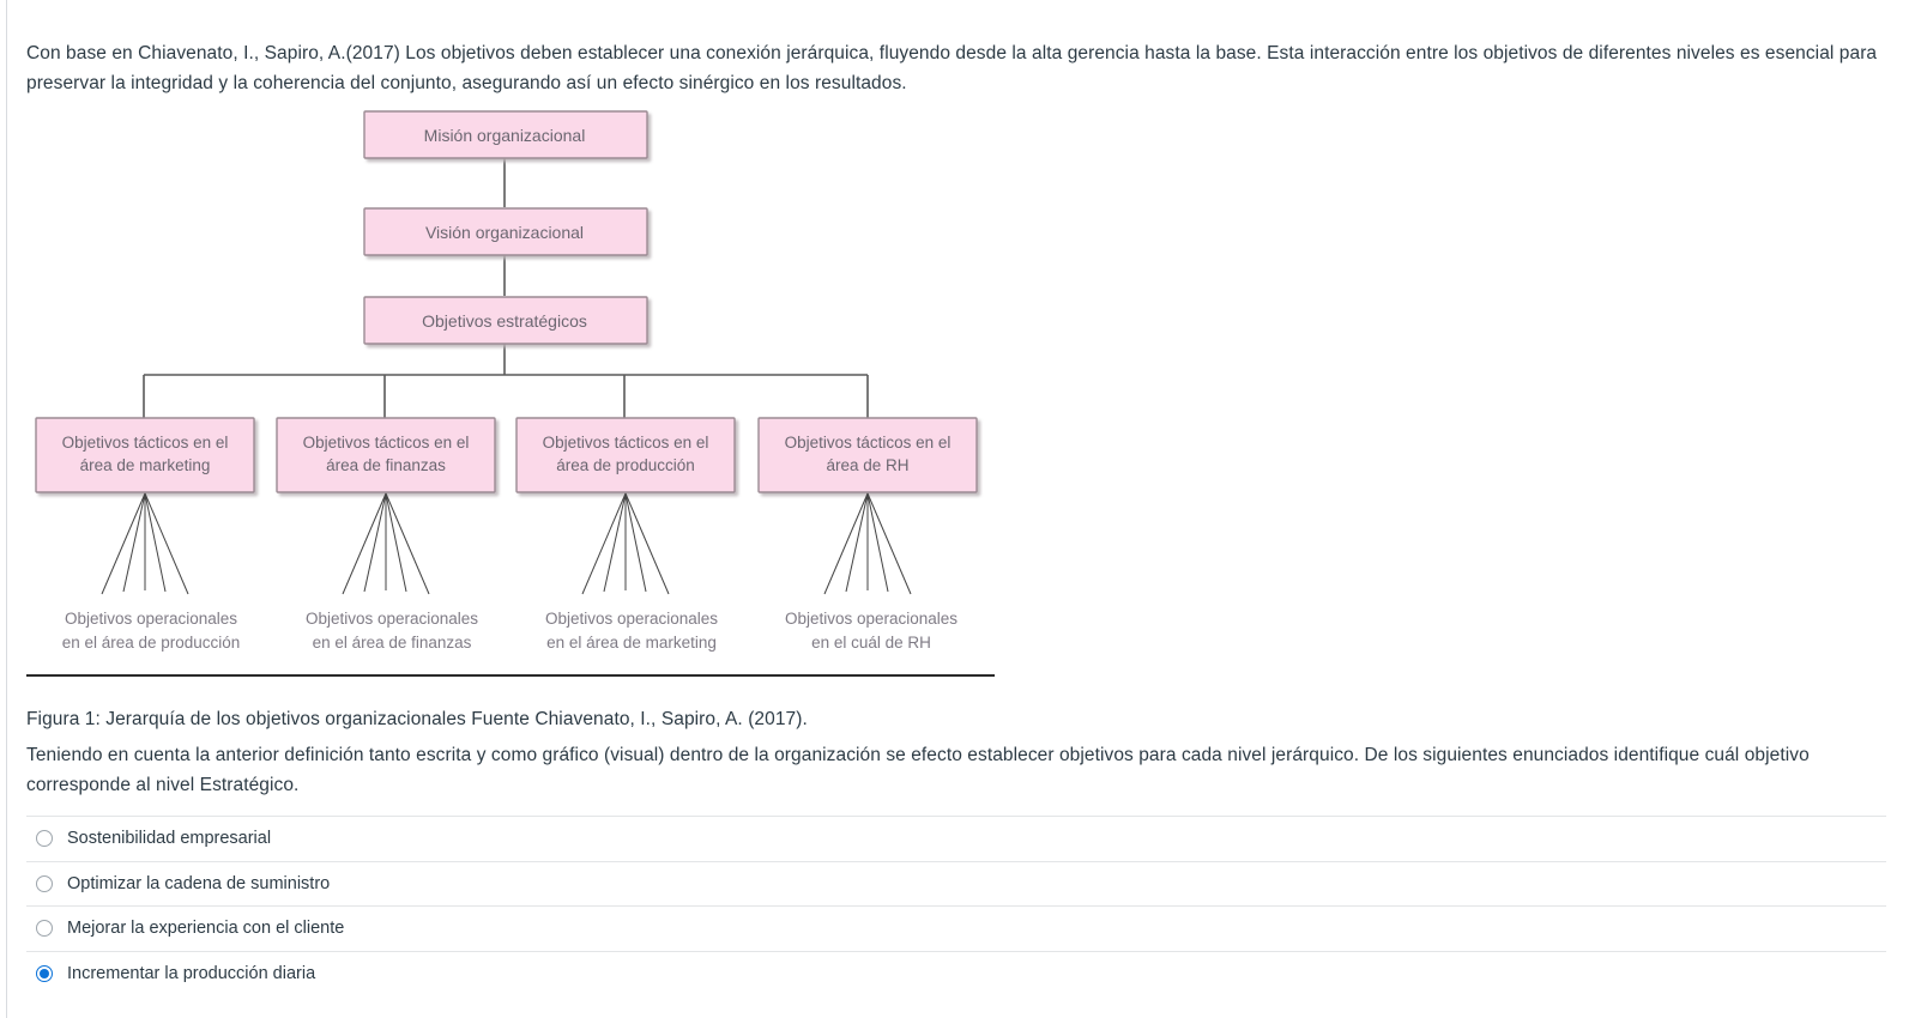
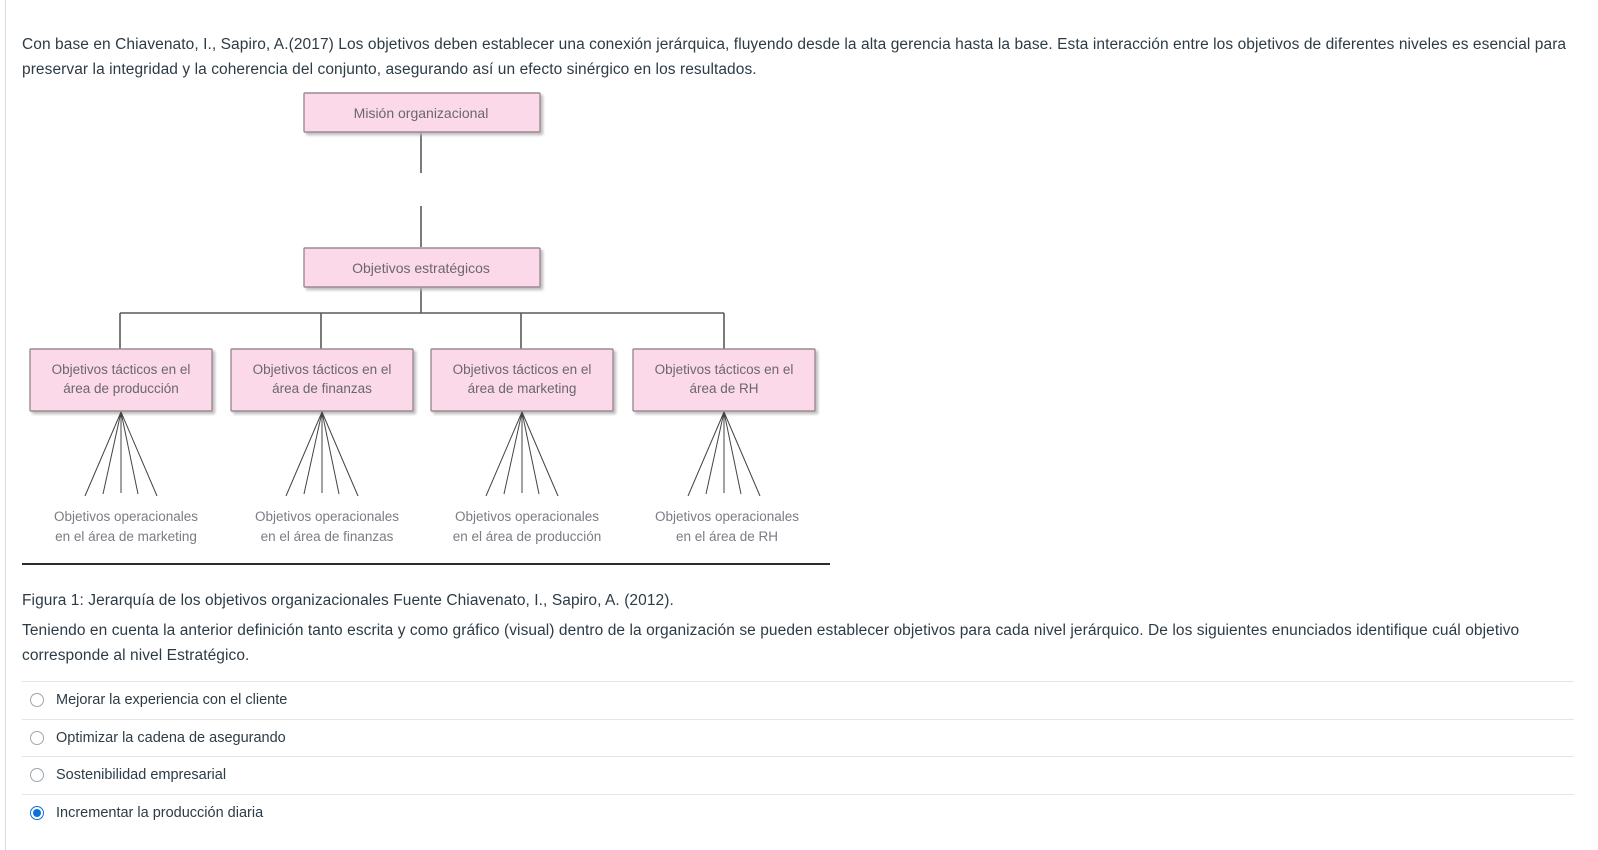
  Con base en Chiavenato, I., Sapiro, A.(2017) Los objetivos deben establecer una conexión jerárquica, fluyendo desde la alta gerencia hasta la base. Esta interacción entre los objetivos de diferentes niveles es esencial para preservar la integridad y la coherencia del conjunto, asegurando así un efecto sinérgico en los resultados.
  Misión organizacional
- Visión organizacional
  Objetivos estratégicos
  Objetivos tácticos en el
- área de marketing
+ área de producción
  Objetivos tácticos en el
  área de finanzas
  Objetivos tácticos en el
- área de producción
+ área de marketing
  Objetivos tácticos en el
  área de RH
  Objetivos operacionales
- en el área de producción
+ en el área de marketing
  Objetivos operacionales
  en el área de finanzas
  Objetivos operacionales
- en el área de marketing
+ en el área de producción
  Objetivos operacionales
- en el cuál de RH
+ en el área de RH
- Figura 1: Jerarquía de los objetivos organizacionales Fuente Chiavenato, I., Sapiro, A. (2017).
+ Figura 1: Jerarquía de los objetivos organizacionales Fuente Chiavenato, I., Sapiro, A. (2012).
- Teniendo en cuenta la anterior definición tanto escrita y como gráfico (visual) dentro de la organización se efecto establecer objetivos para cada nivel jerárquico. De los siguientes enunciados identifique cuál objetivo corresponde al nivel Estratégico.
+ Teniendo en cuenta la anterior definición tanto escrita y como gráfico (visual) dentro de la organización se pueden establecer objetivos para cada nivel jerárquico. De los siguientes enunciados identifique cuál objetivo corresponde al nivel Estratégico.
- Sostenibilidad empresarial
+ Mejorar la experiencia con el cliente
- Optimizar la cadena de suministro
+ Optimizar la cadena de asegurando
- Mejorar la experiencia con el cliente
+ Sostenibilidad empresarial
  Incrementar la producción diaria
